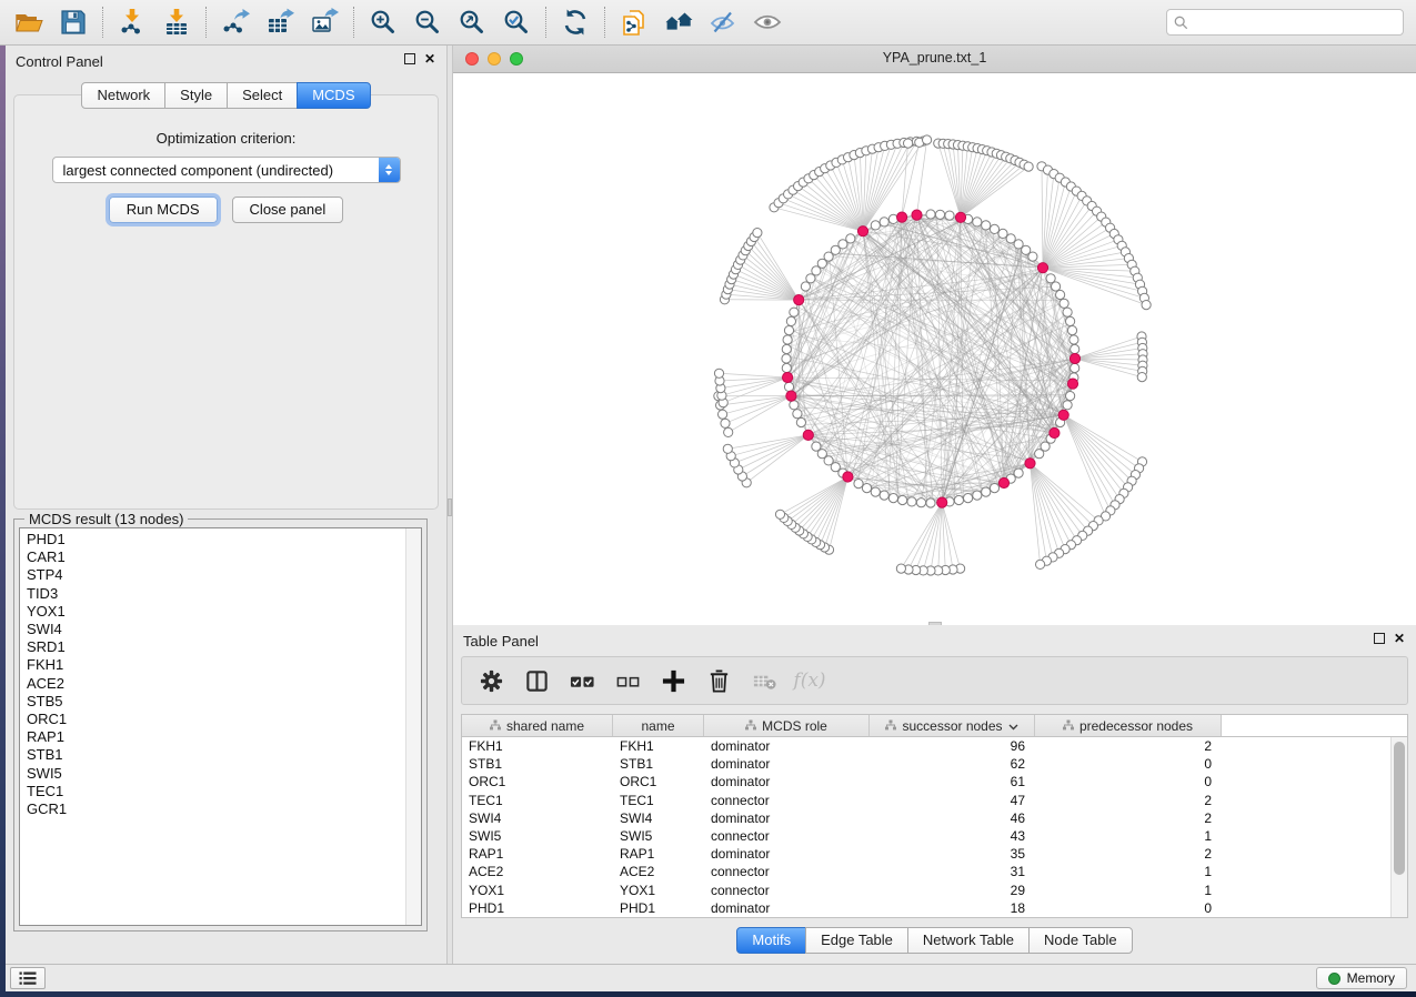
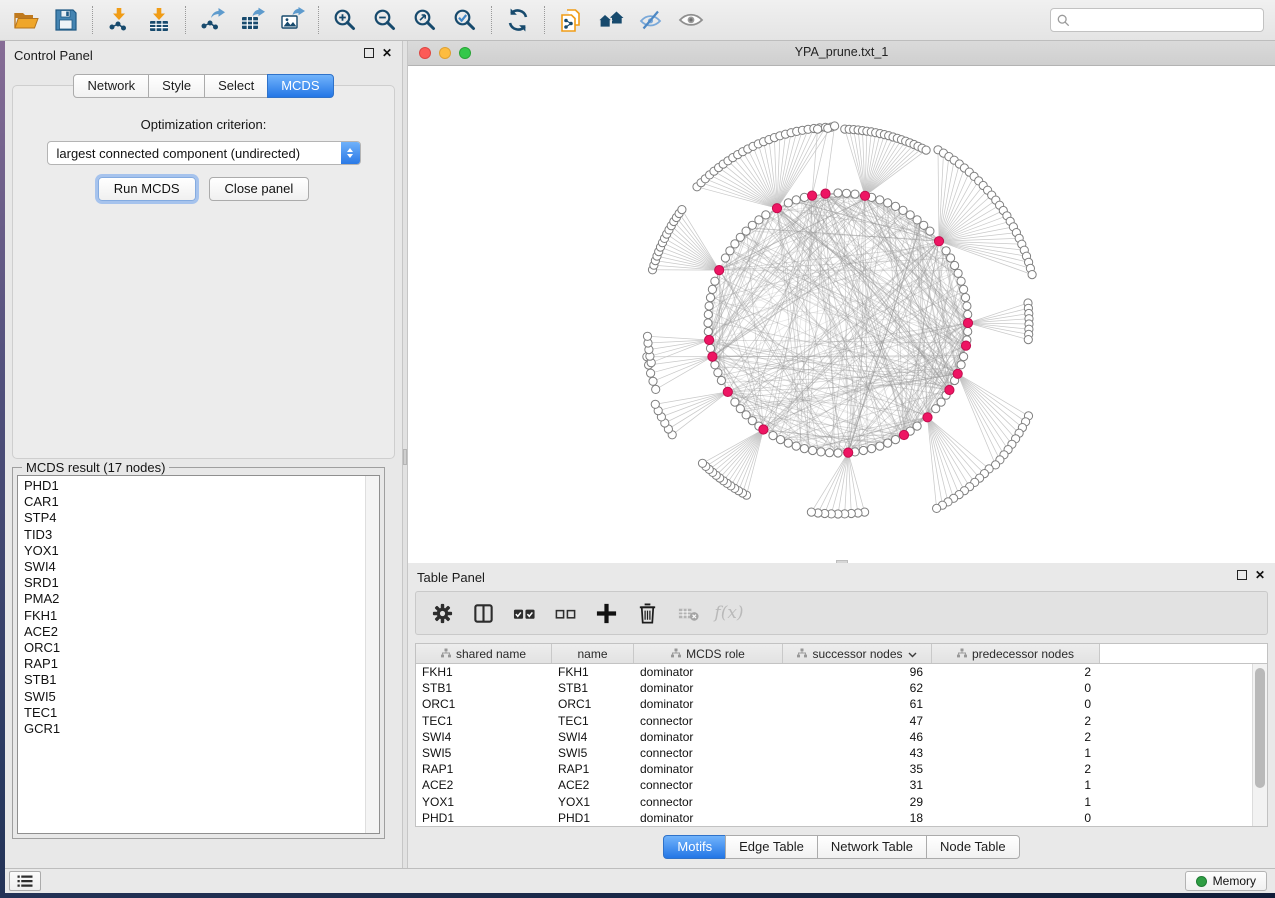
  Control Panel
  ✕
  Network
  Style
  Select
  MCDS
  Optimization criterion:
  largest connected component (undirected)
  Run MCDS
  Close panel
- MCDS result (13 nodes)
+ MCDS result (17 nodes)
  PHD1
  CAR1
  STP4
  TID3
  YOX1
  SWI4
  SRD1
+ PMA2
  FKH1
  ACE2
- STB5
  ORC1
  RAP1
  STB1
  SWI5
  TEC1
  GCR1
  YPA_prune.txt_1
  Table Panel
  ✕
  f(x)
  shared name
  name
  MCDS role
  successor nodes
  predecessor nodes
  FKH1
  FKH1
  dominator
  96
  2
  STB1
  STB1
  dominator
  62
  0
  ORC1
  ORC1
  dominator
  61
  0
  TEC1
  TEC1
  connector
  47
  2
  SWI4
  SWI4
  dominator
  46
  2
  SWI5
  SWI5
  connector
  43
  1
  RAP1
  RAP1
  dominator
  35
  2
  ACE2
  ACE2
  connector
  31
  1
  YOX1
  YOX1
  connector
  29
  1
  PHD1
  PHD1
  dominator
  18
  0
  Motifs
  Edge Table
  Network Table
  Node Table
  Memory
